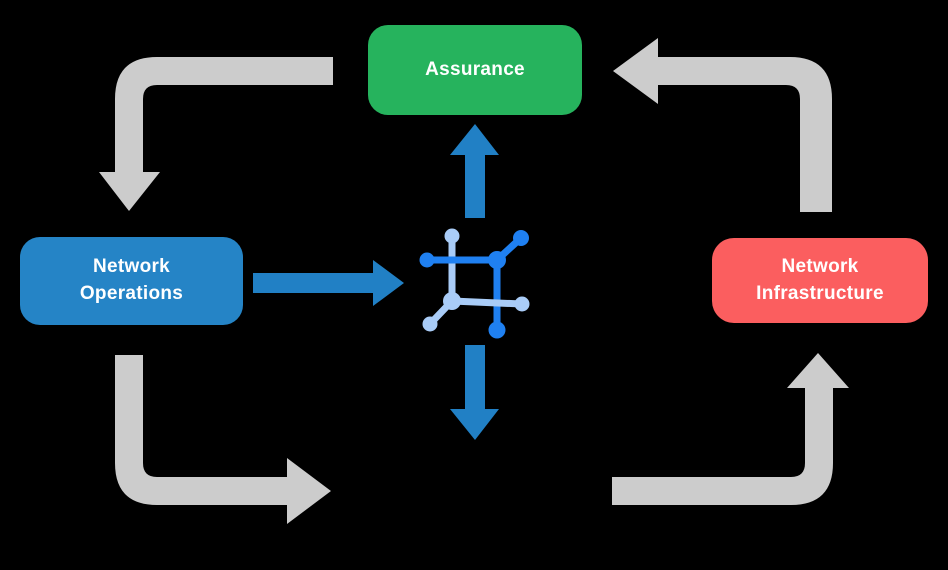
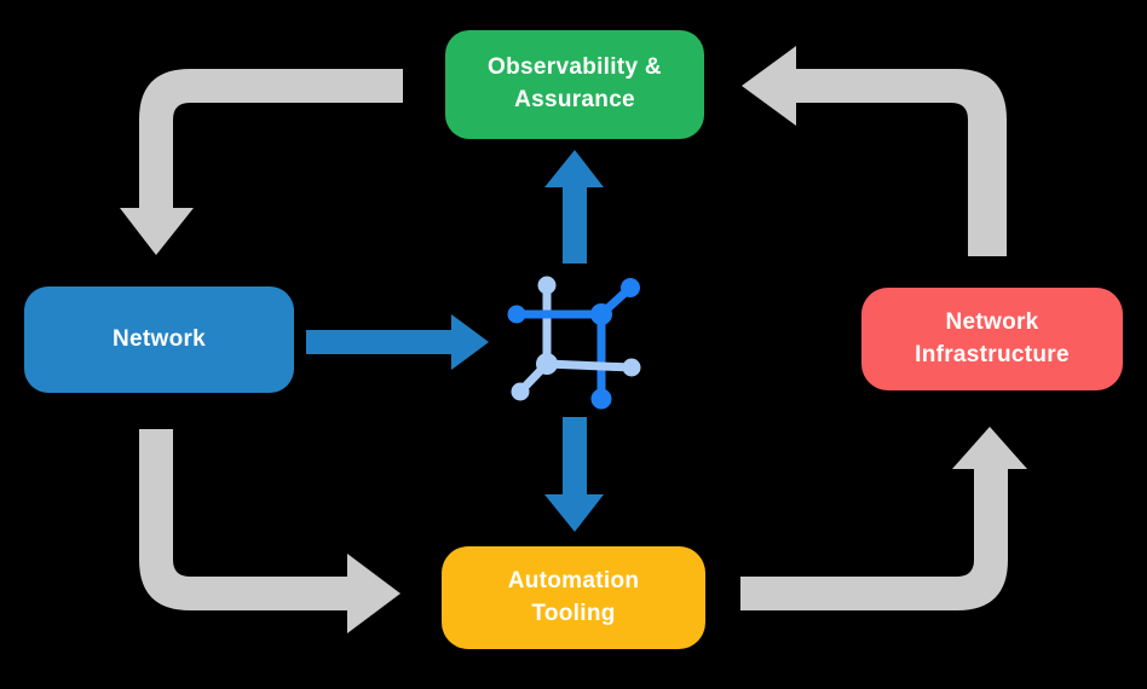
+ Observability &
  Assurance
  Network
- Operations
  Network
  Infrastructure
+ Automation
+ Tooling
